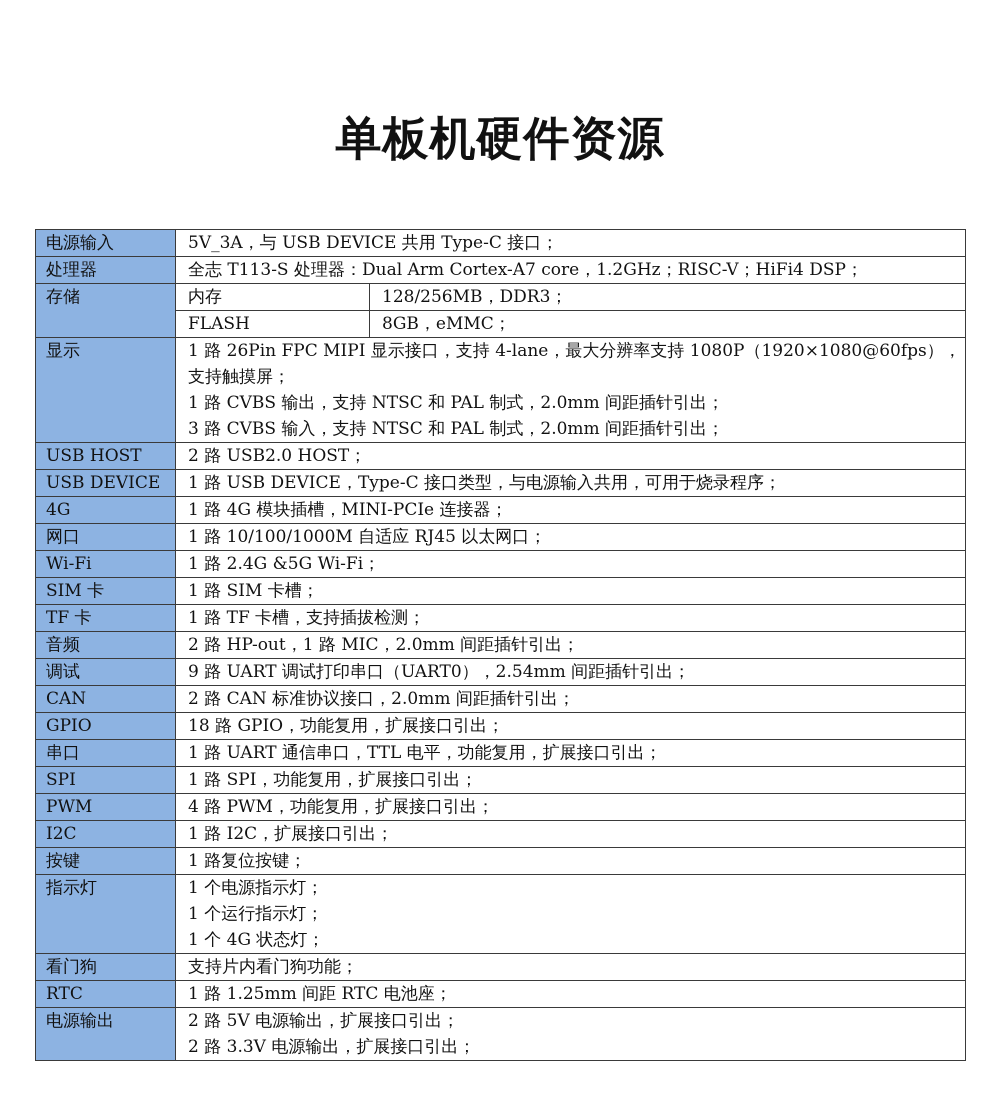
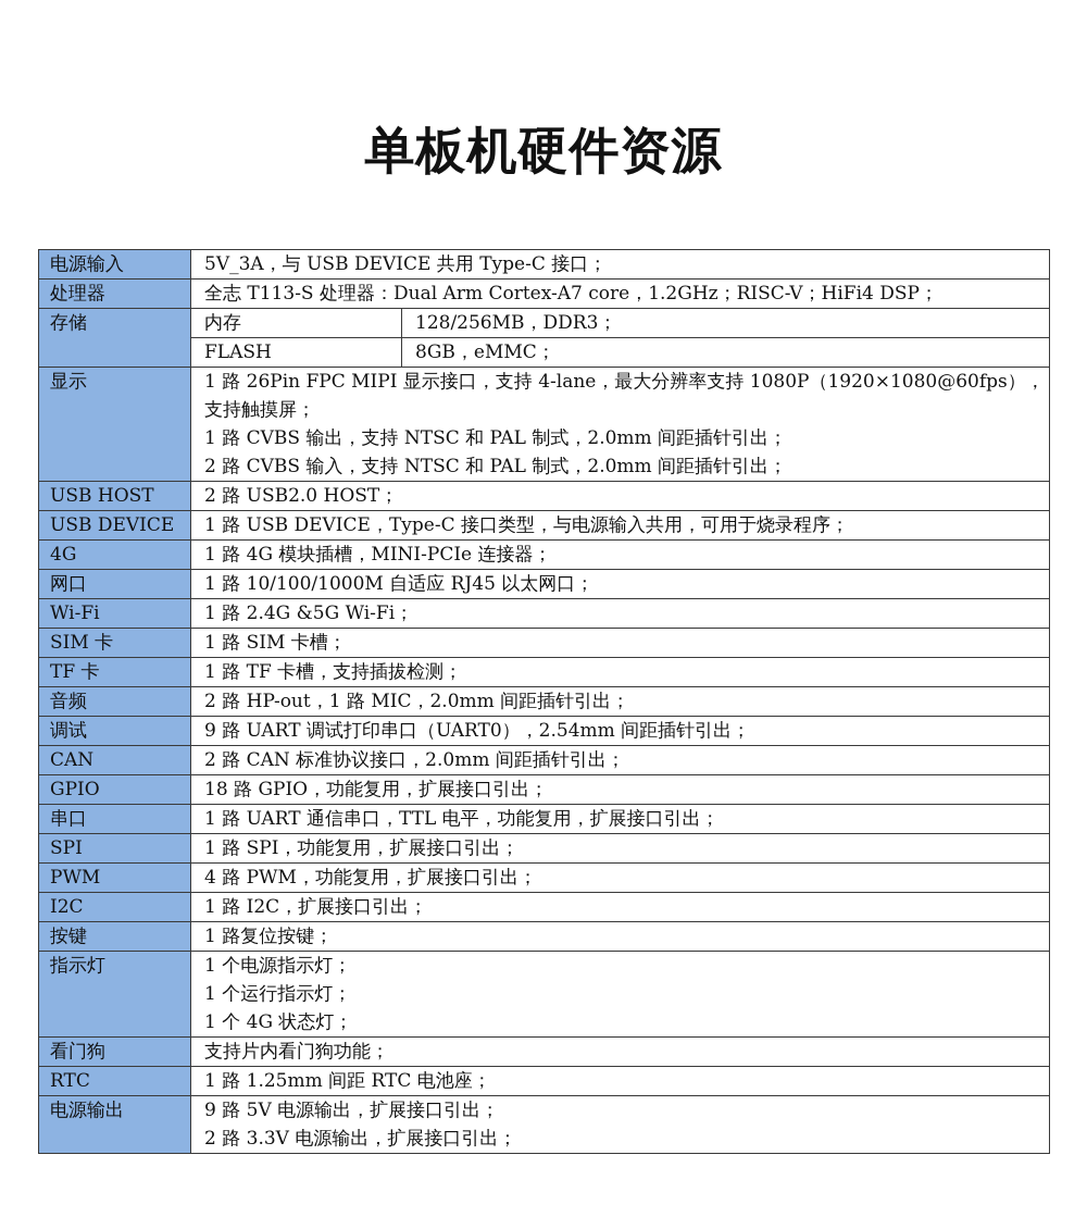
  单板机硬件资源
  电源输入	5V_3A，与 USB DEVICE 共用 Type-C 接口；
  处理器	全志 T113-S 处理器：Dual Arm Cortex-A7 core，1.2GHz；RISC-V；HiFi4 DSP；
  存储	内存	128/256MB，DDR3；
  FLASH	8GB，eMMC；
- 显示	1 路 26Pin FPC MIPI 显示接口，支持 4-lane，最大分辨率支持 1080P（1920×1080@60fps）， 支持触摸屏； 1 路 CVBS 输出，支持 NTSC 和 PAL 制式，2.0mm 间距插针引出； 3 路 CVBS 输入，支持 NTSC 和 PAL 制式，2.0mm 间距插针引出；
+ 显示	1 路 26Pin FPC MIPI 显示接口，支持 4-lane，最大分辨率支持 1080P（1920×1080@60fps）， 支持触摸屏； 1 路 CVBS 输出，支持 NTSC 和 PAL 制式，2.0mm 间距插针引出； 2 路 CVBS 输入，支持 NTSC 和 PAL 制式，2.0mm 间距插针引出；
  USB HOST	2 路 USB2.0 HOST；
  USB DEVICE	1 路 USB DEVICE，Type-C 接口类型，与电源输入共用，可用于烧录程序；
  4G	1 路 4G 模块插槽，MINI-PCIe 连接器；
  网口	1 路 10/100/1000M 自适应 RJ45 以太网口；
  Wi-Fi	1 路 2.4G &5G Wi-Fi；
  SIM 卡	1 路 SIM 卡槽；
  TF 卡	1 路 TF 卡槽，支持插拔检测；
  音频	2 路 HP-out，1 路 MIC，2.0mm 间距插针引出；
  调试	9 路 UART 调试打印串口（UART0），2.54mm 间距插针引出；
  CAN	2 路 CAN 标准协议接口，2.0mm 间距插针引出；
  GPIO	18 路 GPIO，功能复用，扩展接口引出；
  串口	1 路 UART 通信串口，TTL 电平，功能复用，扩展接口引出；
  SPI	1 路 SPI，功能复用，扩展接口引出；
  PWM	4 路 PWM，功能复用，扩展接口引出；
  I2C	1 路 I2C，扩展接口引出；
  按键	1 路复位按键；
  指示灯	1 个电源指示灯； 1 个运行指示灯； 1 个 4G 状态灯；
  看门狗	支持片内看门狗功能；
  RTC	1 路 1.25mm 间距 RTC 电池座；
- 电源输出	2 路 5V 电源输出，扩展接口引出； 2 路 3.3V 电源输出，扩展接口引出；
+ 电源输出	9 路 5V 电源输出，扩展接口引出； 2 路 3.3V 电源输出，扩展接口引出；
